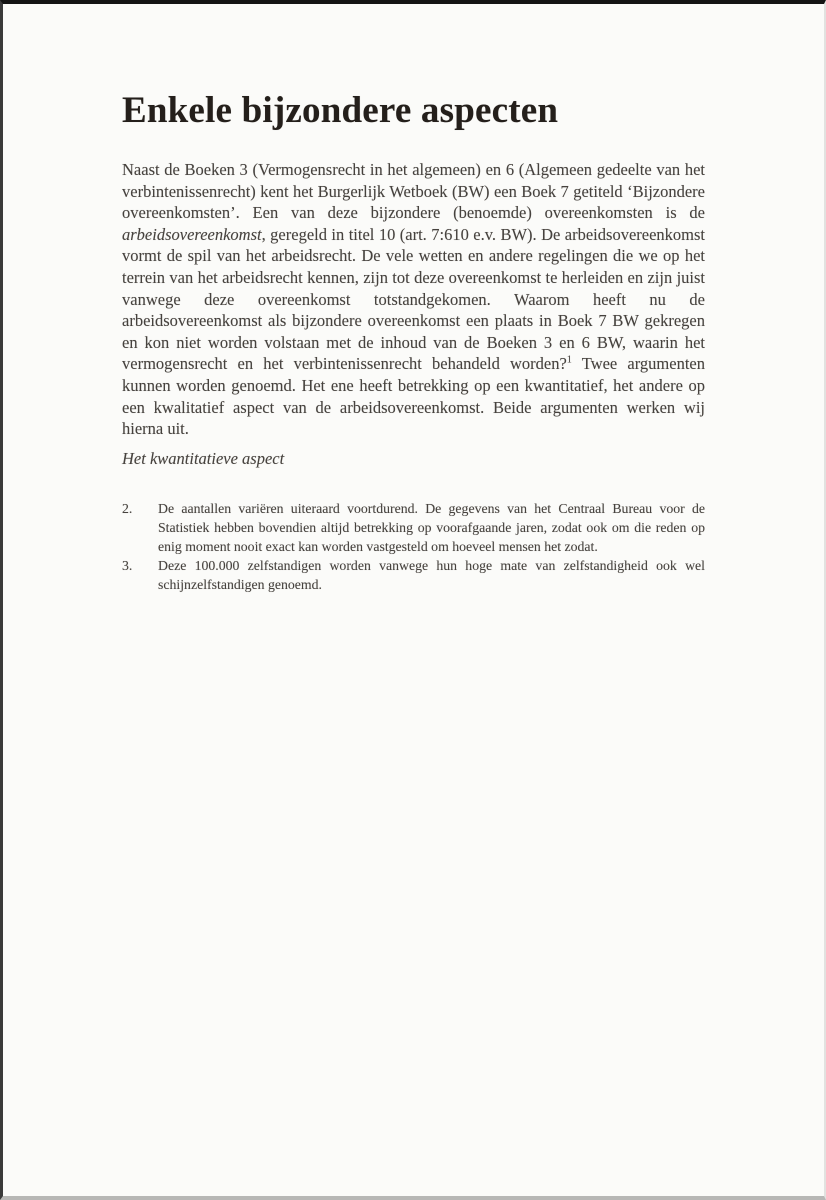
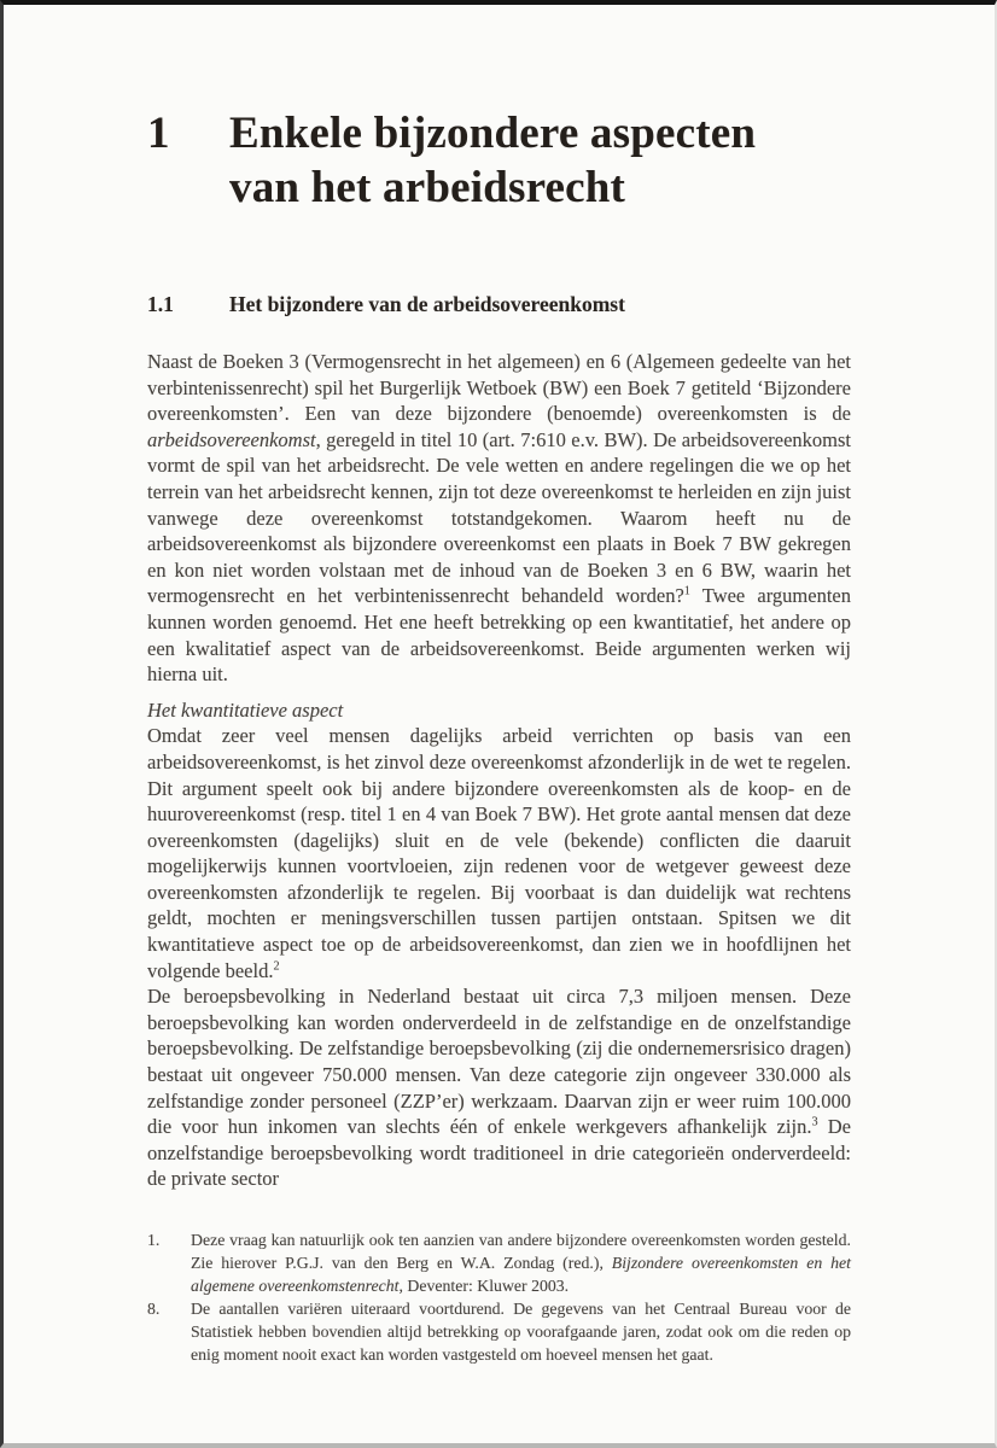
+ 1
  Enkele bijzondere aspecten
+ van het arbeidsrecht
+ 1.1
+ Het bijzondere van de arbeidsovereenkomst
- Naast de Boeken 3 (Vermogensrecht in het algemeen) en 6 (Algemeen gedeelte van het verbintenissenrecht) kent het Burgerlijk Wetboek (BW) een Boek 7 getiteld ‘Bijzondere overeenkomsten’. Een van deze bijzondere (benoemde) overeenkomsten is de arbeidsovereenkomst, geregeld in titel 10 (art. 7:610 e.v. BW). De arbeidsovereenkomst vormt de spil van het arbeidsrecht. De vele wetten en andere regelingen die we op het terrein van het arbeidsrecht kennen, zijn tot deze overeenkomst te herleiden en zijn juist vanwege deze overeenkomst totstandgekomen. Waarom heeft nu de arbeidsovereenkomst als bijzondere overeenkomst een plaats in Boek 7 BW gekregen en kon niet worden volstaan met de inhoud van de Boeken 3 en 6 BW, waarin het vermogensrecht en het verbintenissenrecht behandeld worden?1 Twee argumenten kunnen worden genoemd. Het ene heeft betrekking op een kwantitatief, het andere op een kwalitatief aspect van de arbeidsovereenkomst. Beide argumenten werken wij hierna uit.
+ Naast de Boeken 3 (Vermogensrecht in het algemeen) en 6 (Algemeen gedeelte van het verbintenissenrecht) spil het Burgerlijk Wetboek (BW) een Boek 7 getiteld ‘Bijzondere overeenkomsten’. Een van deze bijzondere (benoemde) overeenkomsten is de arbeidsovereenkomst, geregeld in titel 10 (art. 7:610 e.v. BW). De arbeidsovereenkomst vormt de spil van het arbeidsrecht. De vele wetten en andere regelingen die we op het terrein van het arbeidsrecht kennen, zijn tot deze overeenkomst te herleiden en zijn juist vanwege deze overeenkomst totstandgekomen. Waarom heeft nu de arbeidsovereenkomst als bijzondere overeenkomst een plaats in Boek 7 BW gekregen en kon niet worden volstaan met de inhoud van de Boeken 3 en 6 BW, waarin het vermogensrecht en het verbintenissenrecht behandeld worden?1 Twee argumenten kunnen worden genoemd. Het ene heeft betrekking op een kwantitatief, het andere op een kwalitatief aspect van de arbeidsovereenkomst. Beide argumenten werken wij hierna uit.
  Het kwantitatieve aspect
+ Omdat zeer veel mensen dagelijks arbeid verrichten op basis van een arbeidsovereenkomst, is het zinvol deze overeenkomst afzonderlijk in de wet te regelen. Dit argument speelt ook bij andere bijzondere overeenkomsten als de koop- en de huurovereenkomst (resp. titel 1 en 4 van Boek 7 BW). Het grote aantal mensen dat deze overeenkomsten (dagelijks) sluit en de vele (bekende) conflicten die daaruit mogelijkerwijs kunnen voortvloeien, zijn redenen voor de wetgever geweest deze overeenkomsten afzonderlijk te regelen. Bij voorbaat is dan duidelijk wat rechtens geldt, mochten er meningsverschillen tussen partijen ontstaan. Spitsen we dit kwantitatieve aspect toe op de arbeidsovereenkomst, dan zien we in hoofdlijnen het volgende beeld.2
+ De beroepsbevolking in Nederland bestaat uit circa 7,3 miljoen mensen. Deze beroepsbevolking kan worden onderverdeeld in de zelfstandige en de onzelfstandige beroepsbevolking. De zelfstandige beroepsbevolking (zij die ondernemersrisico dragen) bestaat uit ongeveer 750.000 mensen. Van deze categorie zijn ongeveer 330.000 als zelfstandige zonder personeel (ZZP’er) werkzaam. Daarvan zijn er weer ruim 100.000 die voor hun inkomen van slechts één of enkele werkgevers afhankelijk zijn.3 De onzelfstandige beroepsbevolking wordt traditioneel in drie categorieën onderverdeeld: de private sector
+ 1.
+ Deze vraag kan natuurlijk ook ten aanzien van andere bijzondere overeenkomsten worden gesteld. Zie hierover P.G.J. van den Berg en W.A. Zondag (red.), Bijzondere overeenkomsten en het algemene overeenkomstenrecht, Deventer: Kluwer 2003.
- 2.
+ 8.
- De aantallen variëren uiteraard voortdurend. De gegevens van het Centraal Bureau voor de Statistiek hebben bovendien altijd betrekking op voorafgaande jaren, zodat ook om die reden op enig moment nooit exact kan worden vastgesteld om hoeveel mensen het zodat.
+ De aantallen variëren uiteraard voortdurend. De gegevens van het Centraal Bureau voor de Statistiek hebben bovendien altijd betrekking op voorafgaande jaren, zodat ook om die reden op enig moment nooit exact kan worden vastgesteld om hoeveel mensen het gaat.
- 3.
- Deze 100.000 zelfstandigen worden vanwege hun hoge mate van zelfstandigheid ook wel schijnzelfstandigen genoemd.
